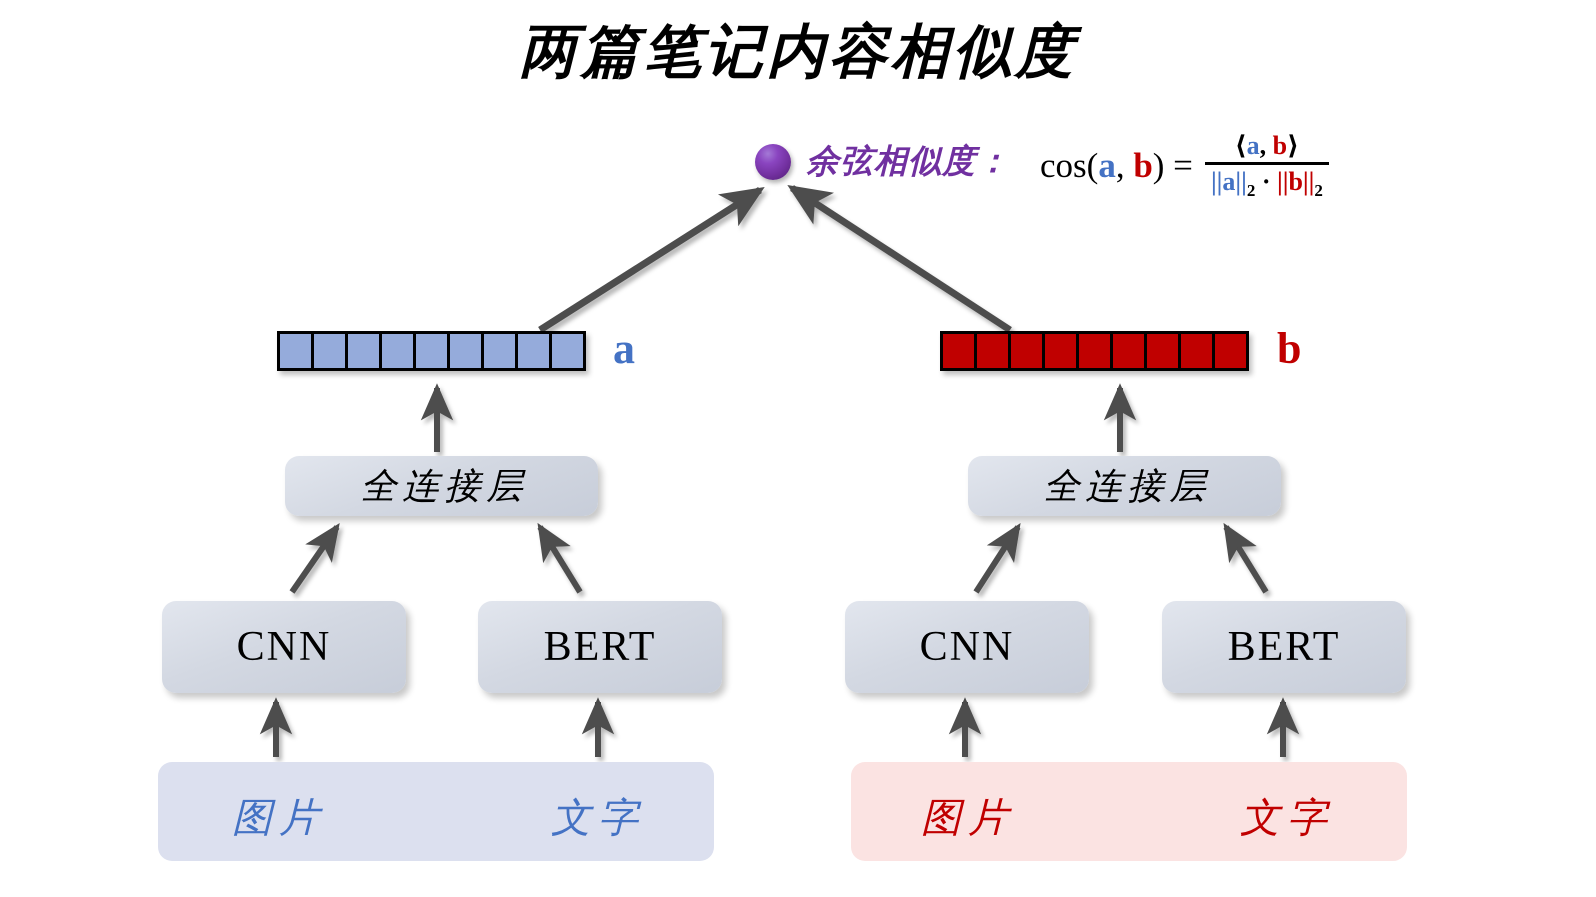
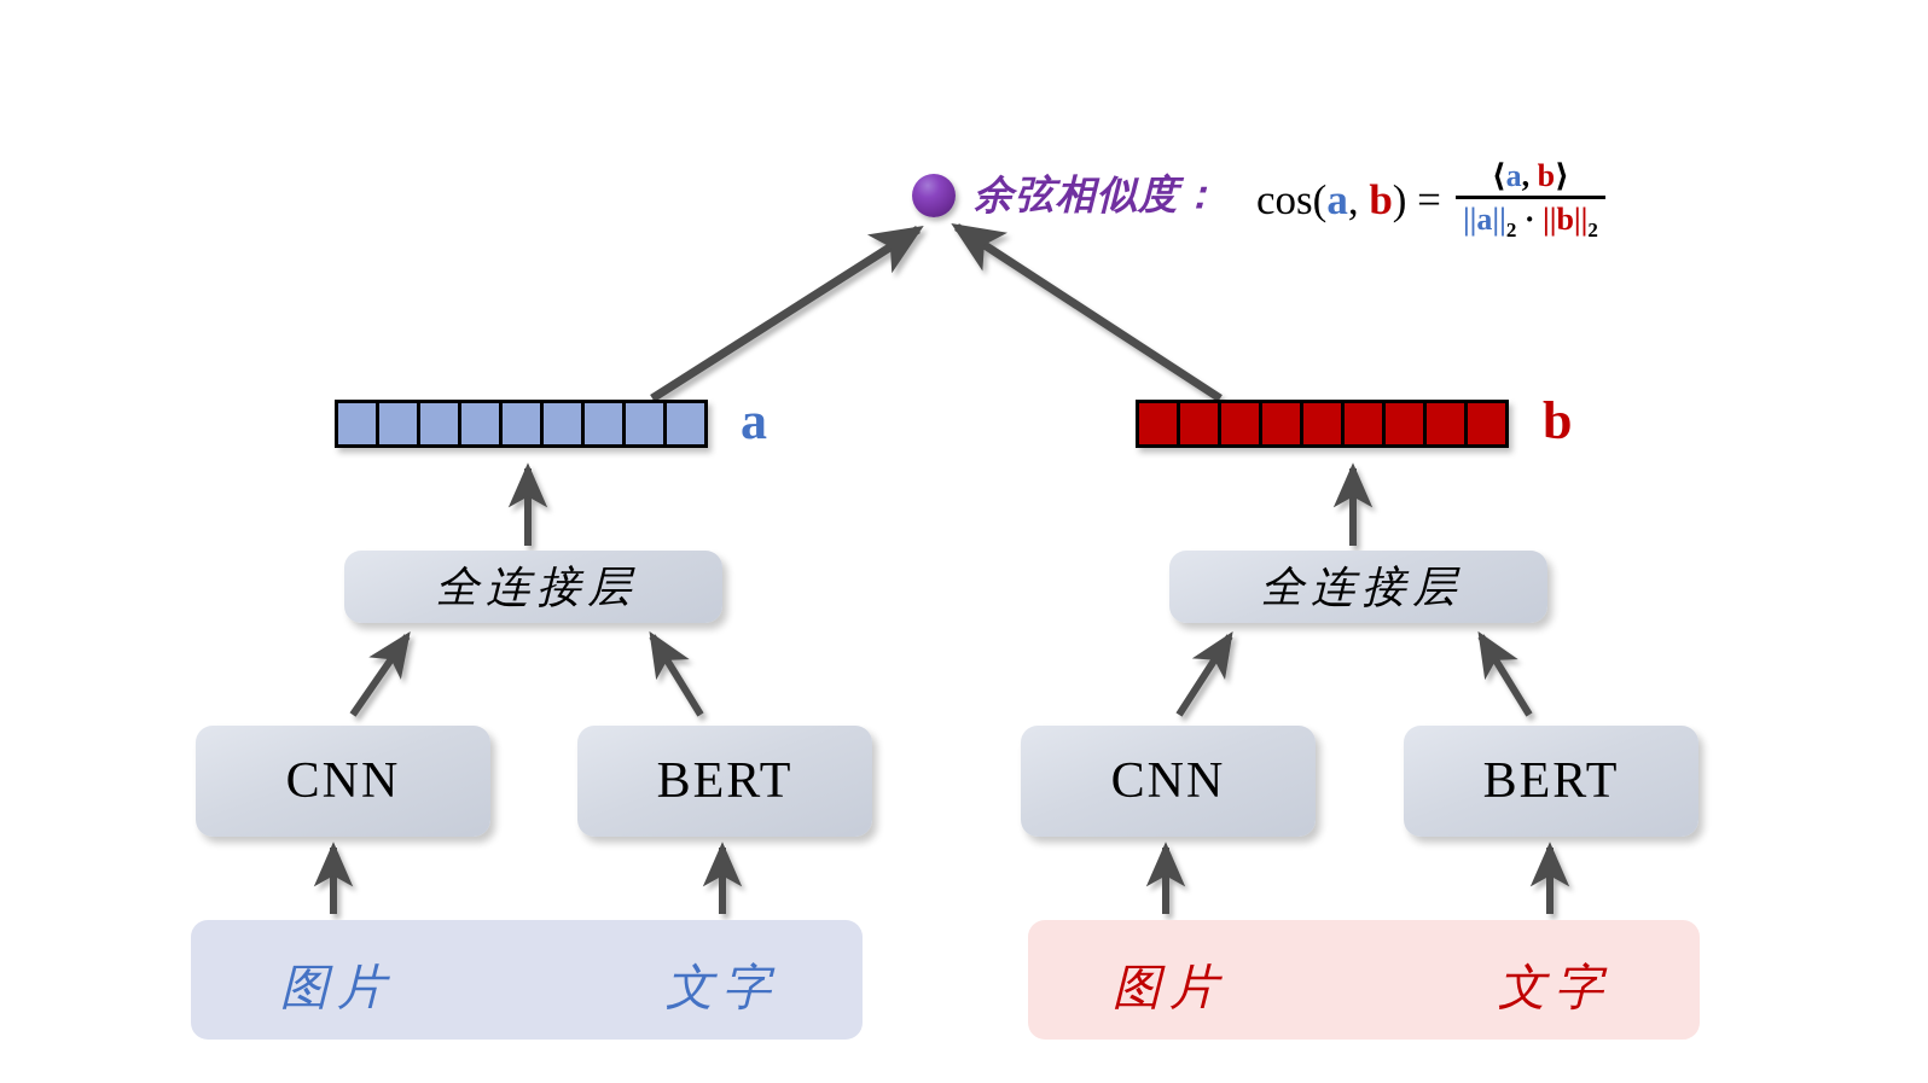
- 两篇笔记内容相似度
  余弦相似度：
  cos(a, b) =
  ⟨a, b⟩
  ||a||2 · ||b||2
  a
  b
  全连接层
  全连接层
  CNN
  BERT
  CNN
  BERT
  图片
  文字
  图片
  文字
